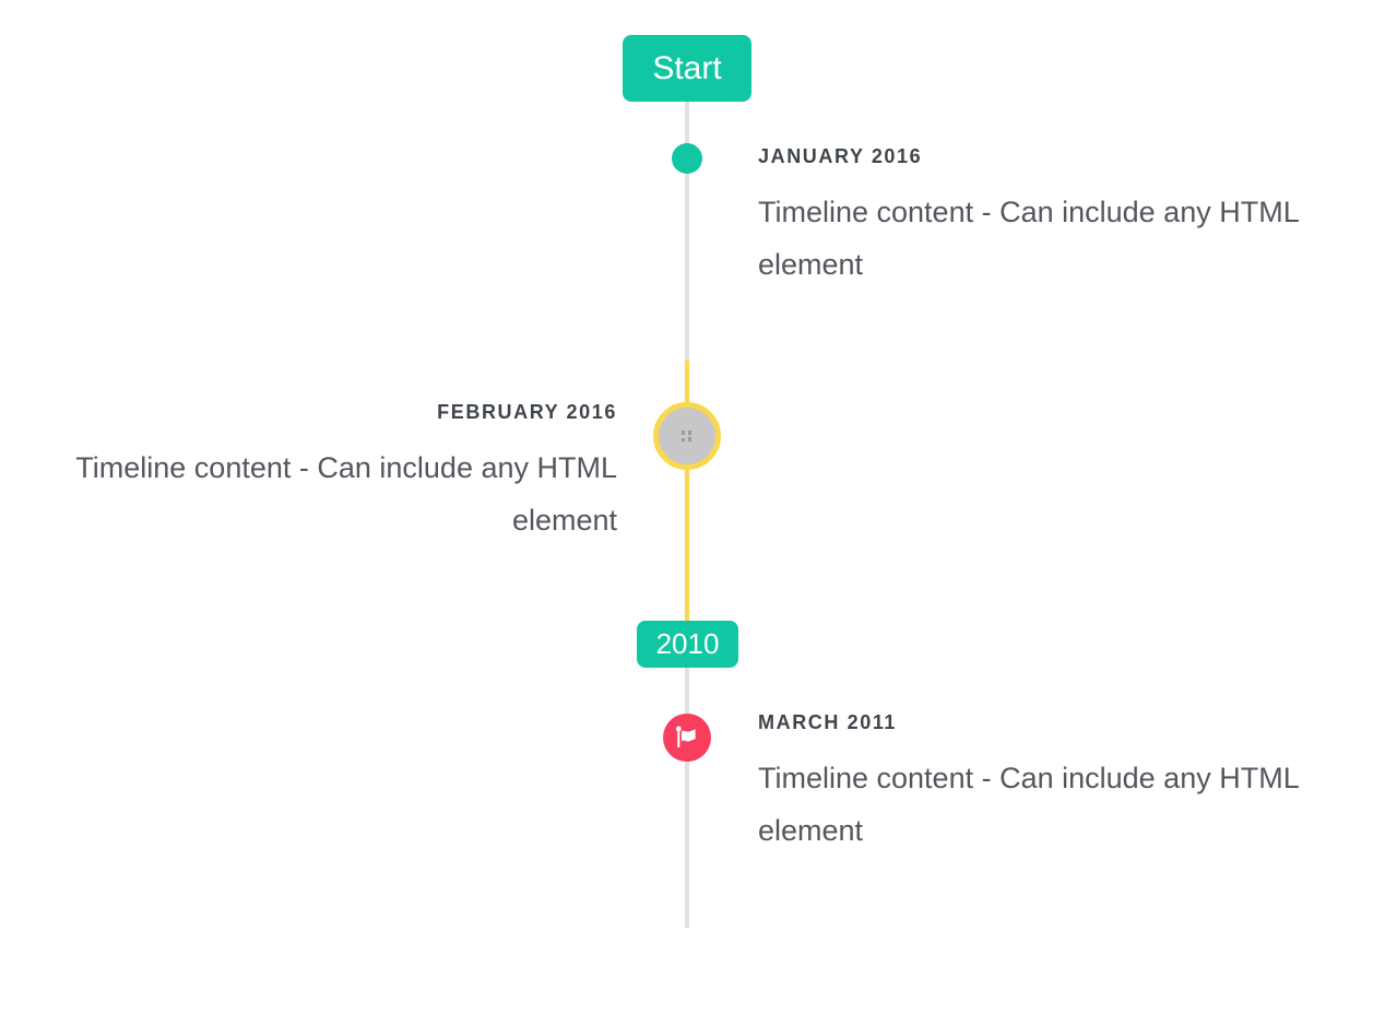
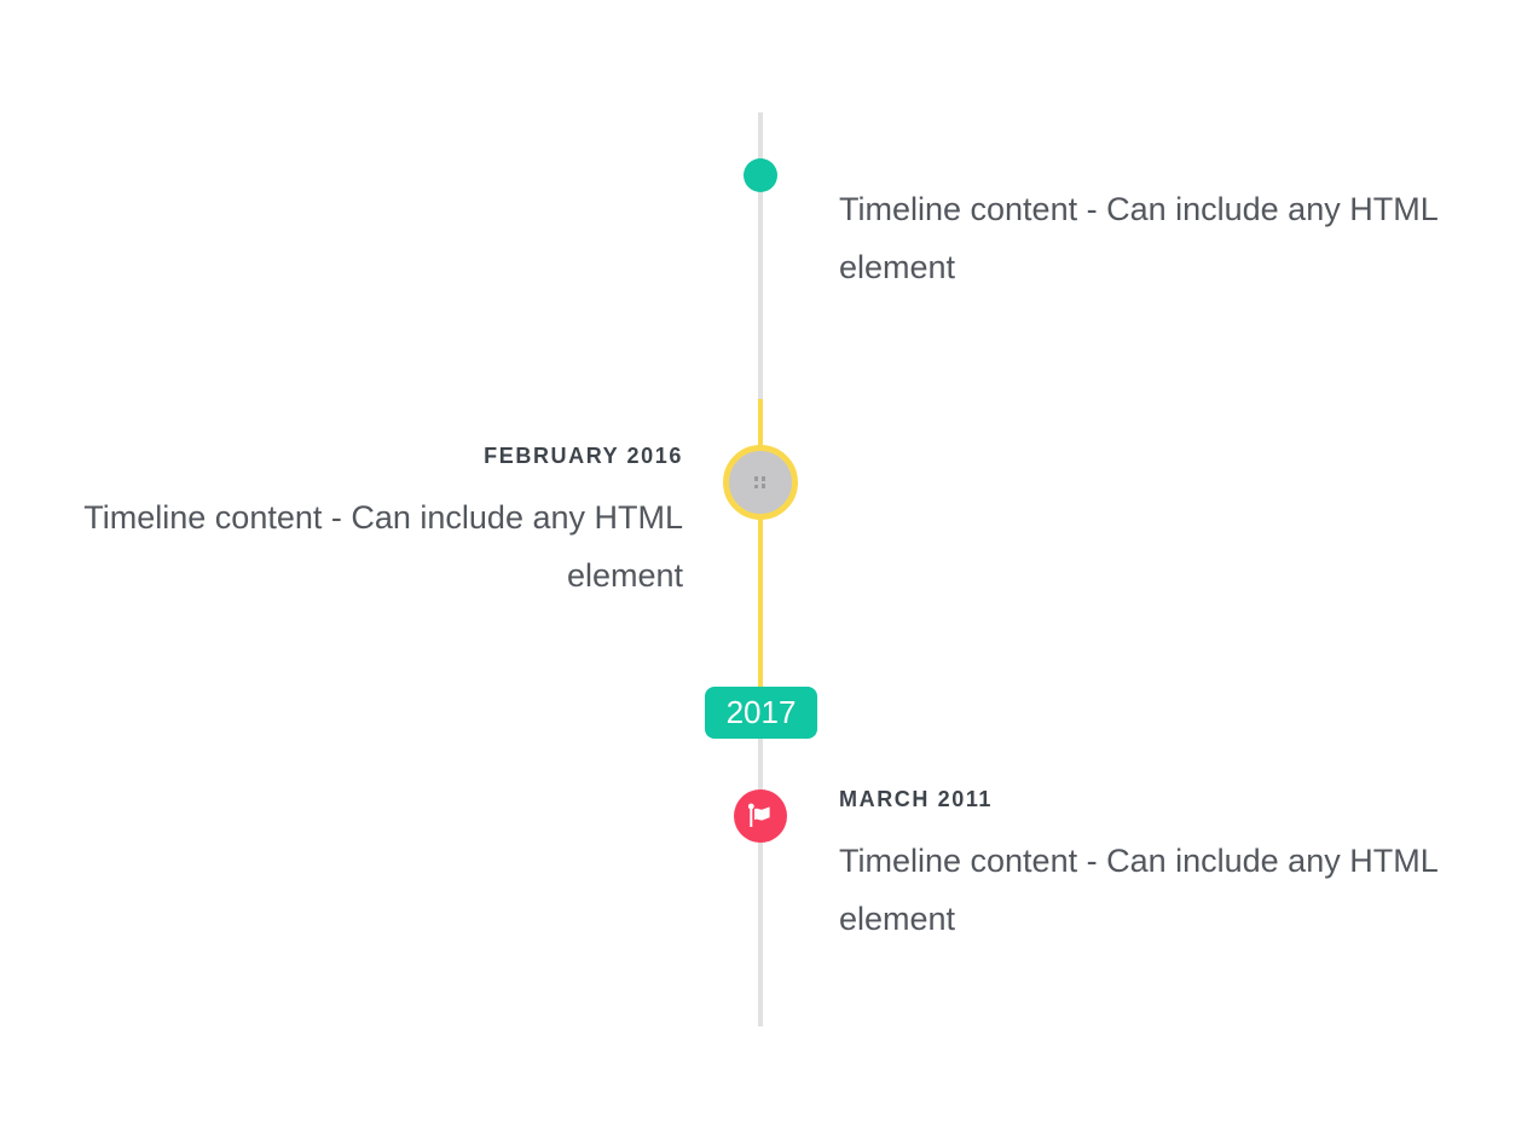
- Start
- JANUARY 2016
  Timeline content - Can include any HTML element
  FEBRUARY 2016
  Timeline content - Can include any HTML element
- 2010
+ 2017
  MARCH 2011
  Timeline content - Can include any HTML element
